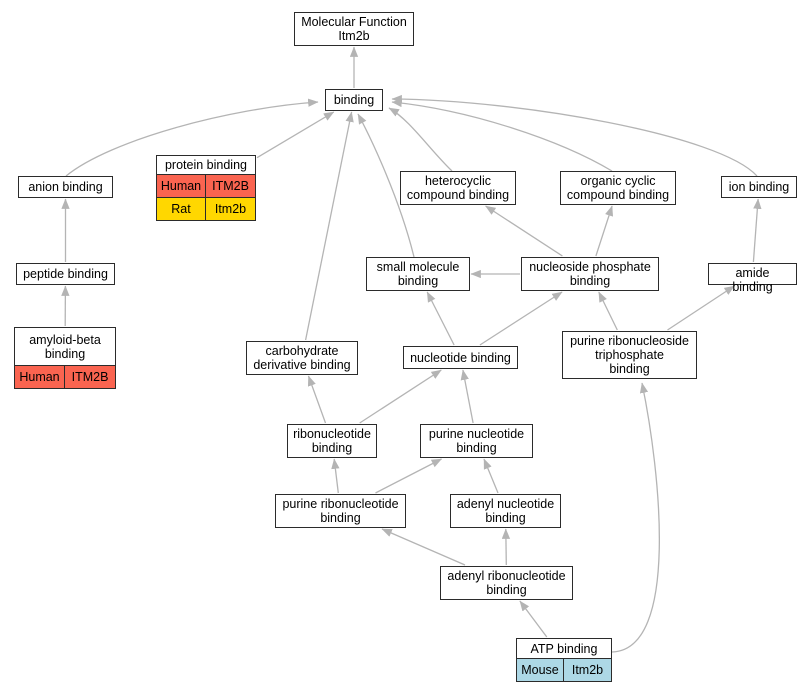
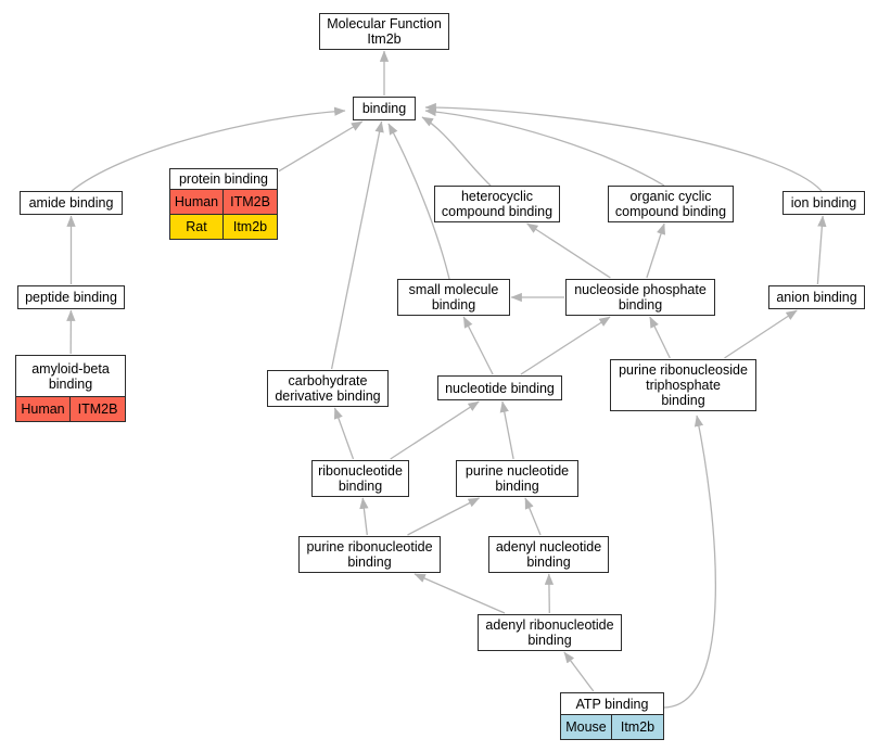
  Molecular Function
  Itm2b
  binding
- anion binding
+ amide binding
  protein binding
  Human
  ITM2B
  Rat
  Itm2b
  heterocyclic
  compound binding
  organic cyclic
  compound binding
  ion binding
  peptide binding
  small molecule
  binding
  nucleoside phosphate
  binding
- amide binding
+ anion binding
  amyloid-beta
  binding
  Human
  ITM2B
  carbohydrate
  derivative binding
  nucleotide binding
  purine ribonucleoside
  triphosphate
  binding
  ribonucleotide
  binding
  purine nucleotide
  binding
  purine ribonucleotide
  binding
  adenyl nucleotide
  binding
  adenyl ribonucleotide
  binding
  ATP binding
  Mouse
  Itm2b
